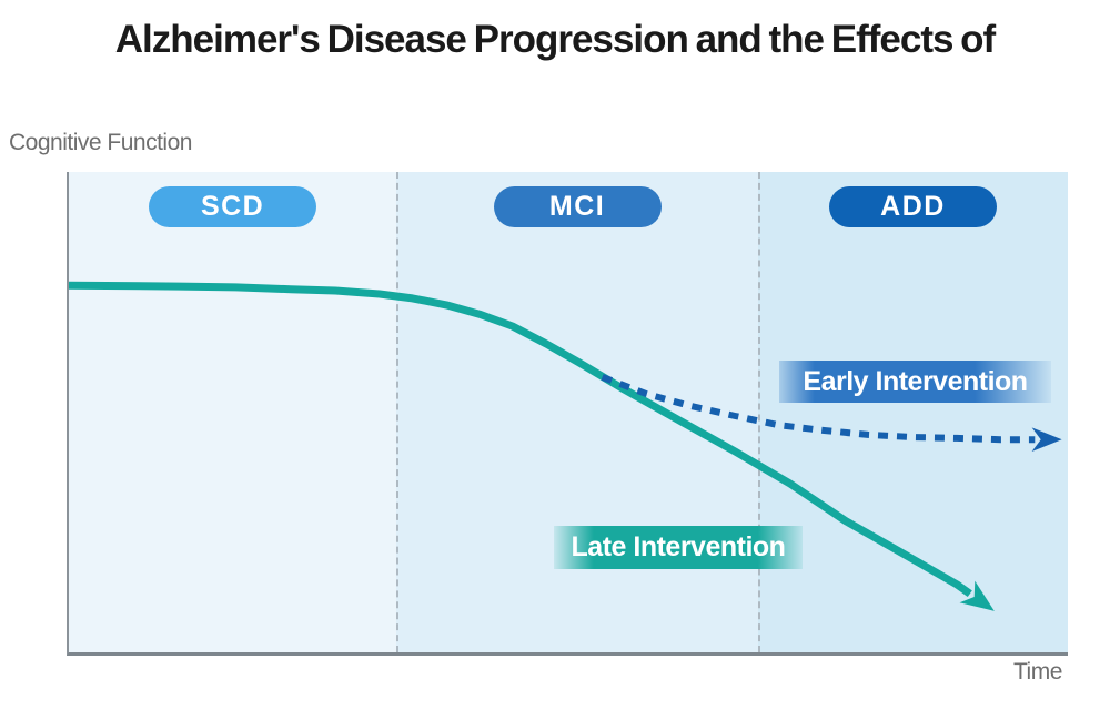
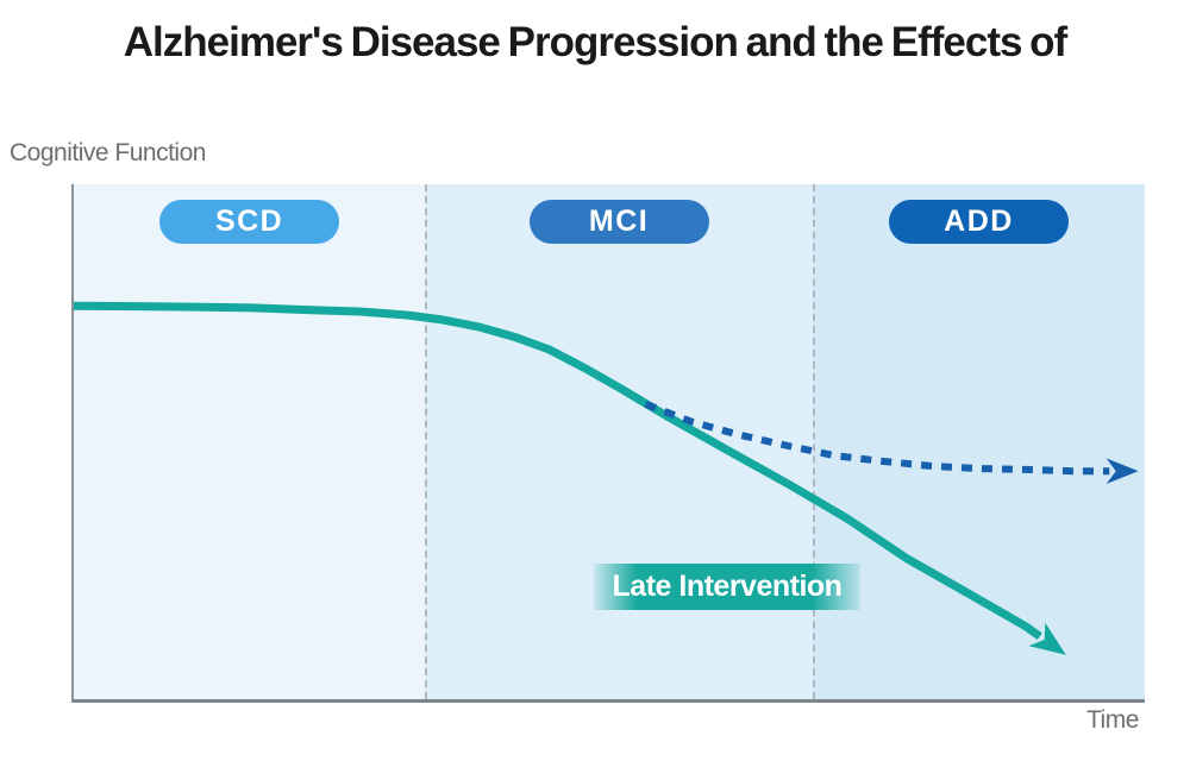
  Alzheimer's Disease Progression and the Effects of
  Cognitive Function
  SCD
  MCI
  ADD
- Early Intervention
  Late Intervention
  Time
